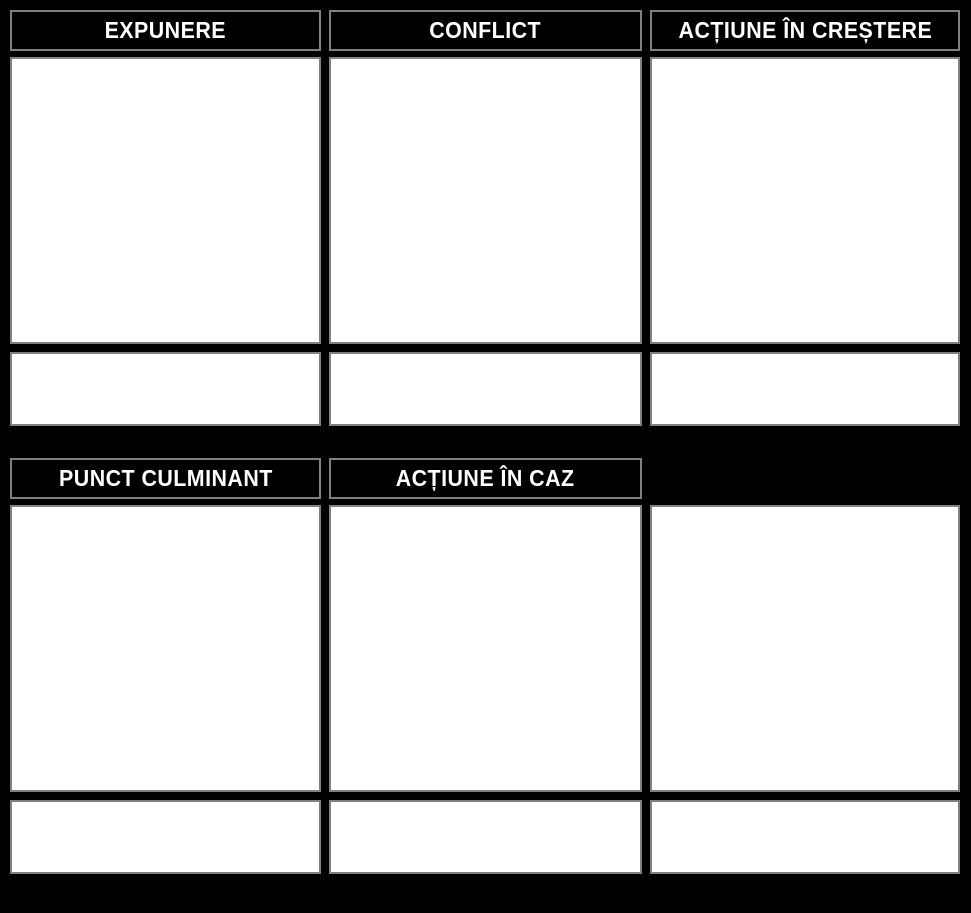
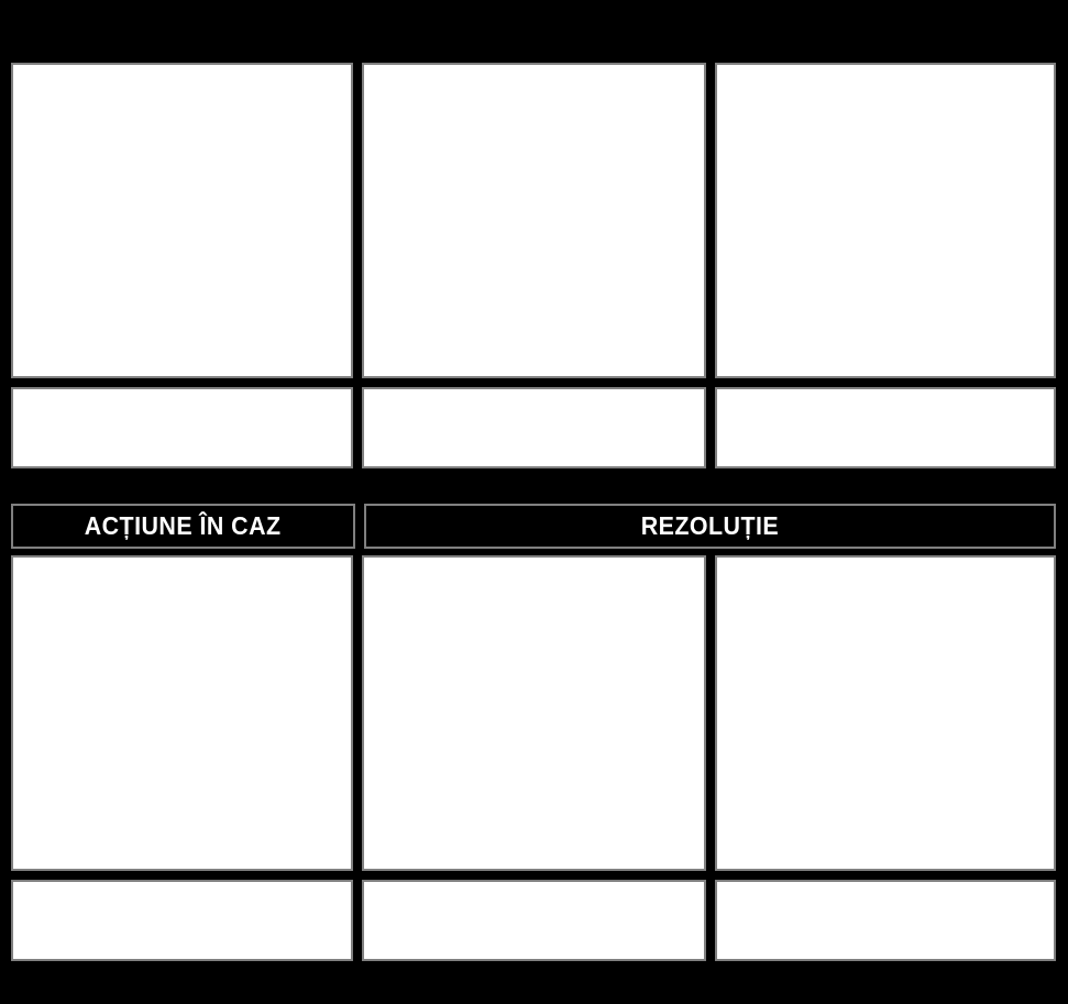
- EXPUNERE
- CONFLICT
- ACȚIUNE ÎN CREȘTERE
- PUNCT CULMINANT
  ACȚIUNE ÎN CAZ
+ REZOLUȚIE
